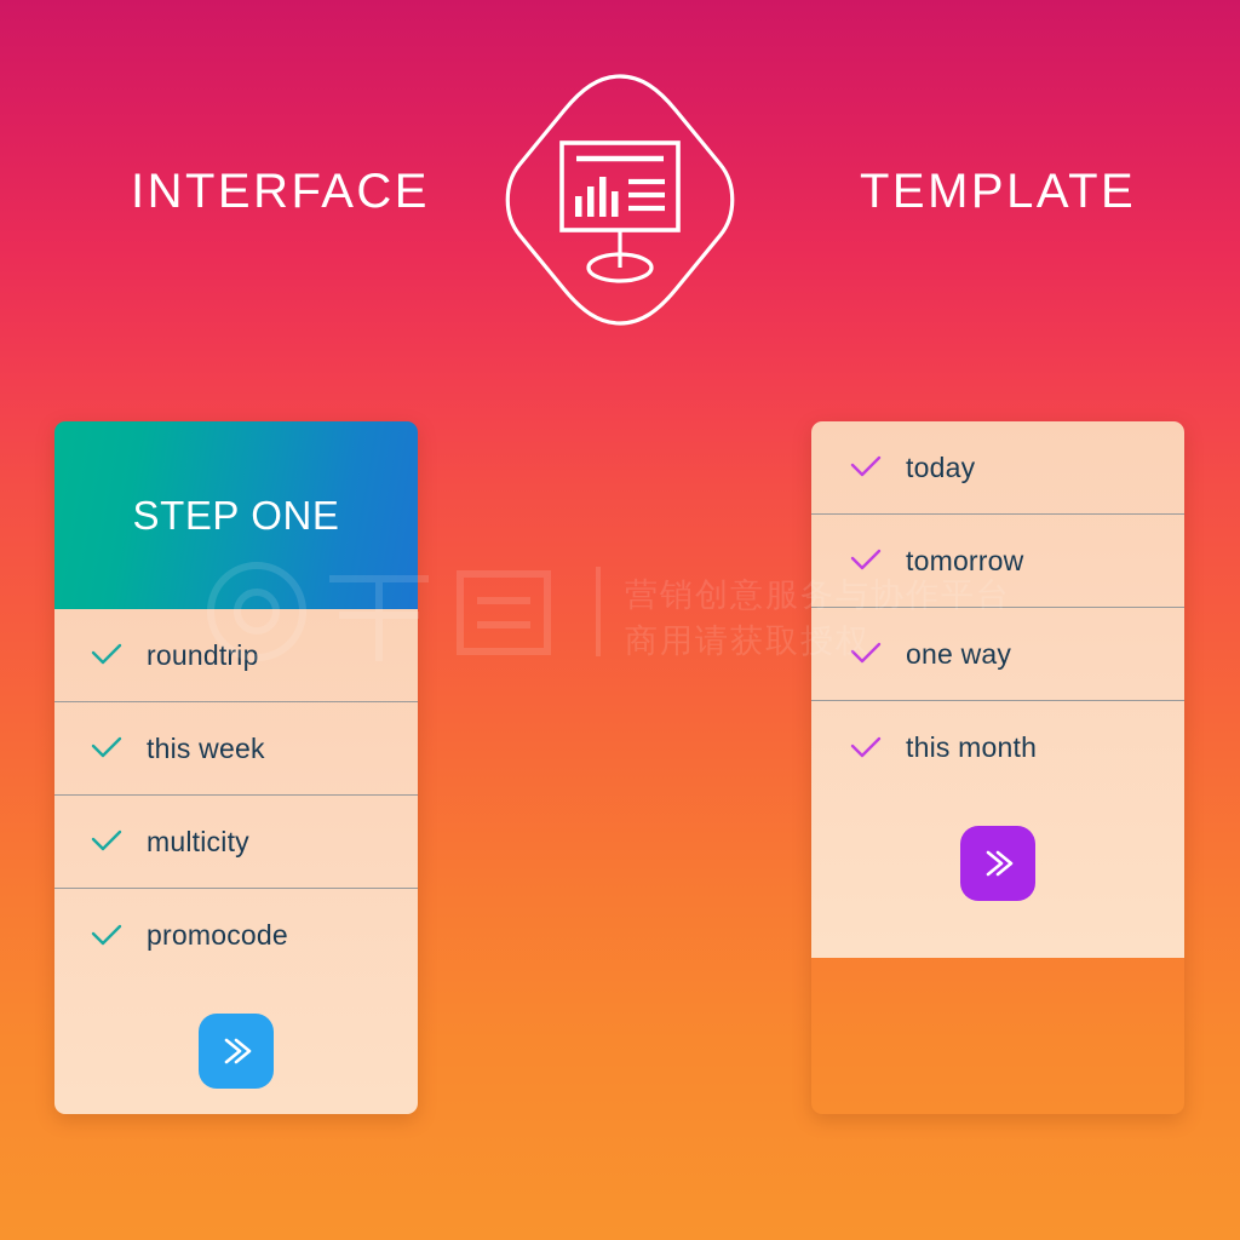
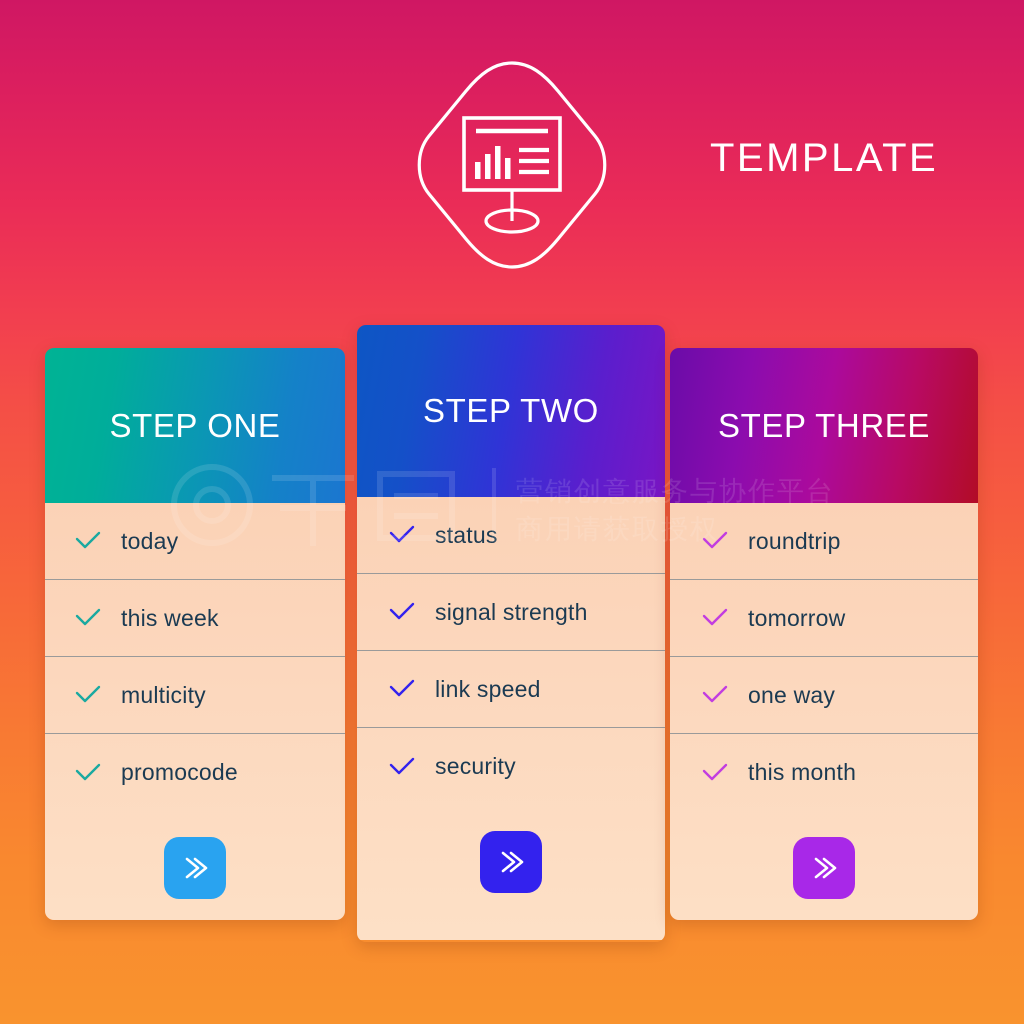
- INTERFACE
  TEMPLATE
  STEP ONE
- roundtrip
+ today
  this week
  multicity
  promocode
+ STEP TWO
+ status
+ signal strength
+ link speed
+ security
+ STEP THREE
- today
+ roundtrip
  tomorrow
  one way
  this month
  营销创意服务与协作平台
  商用请获取授权
